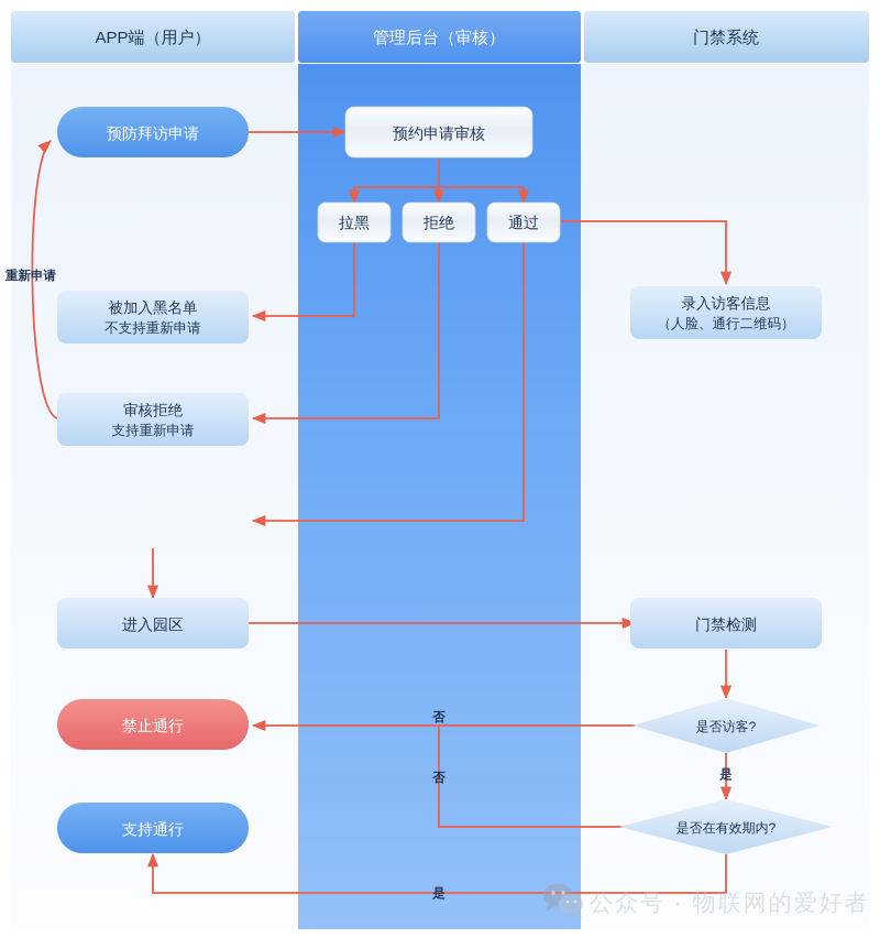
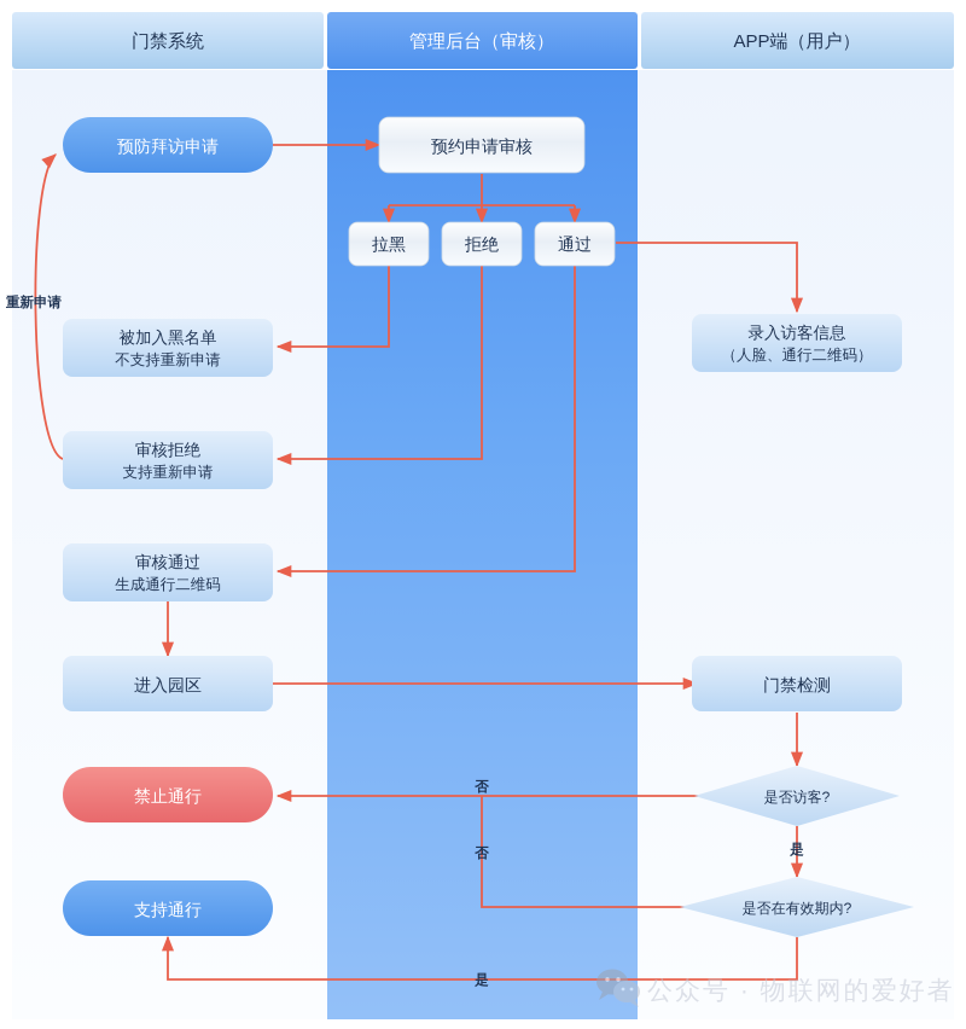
- APP端（用户）
+ 门禁系统
  管理后台（审核）
- 门禁系统
+ APP端（用户）
  预防拜访申请
  预约申请审核
  拉黑
  拒绝
  通过
  被加入黑名单
  不支持重新申请
  审核拒绝
  支持重新申请
+ 审核通过
+ 生成通行二维码
  进入园区
  禁止通行
  支持通行
  录入访客信息
  （人脸、通行二维码）
  门禁检测
  是否访客?
  是否在有效期内?
  重新申请
  否
  否
  是
  是
  公众号 · 物联网的爱好者
